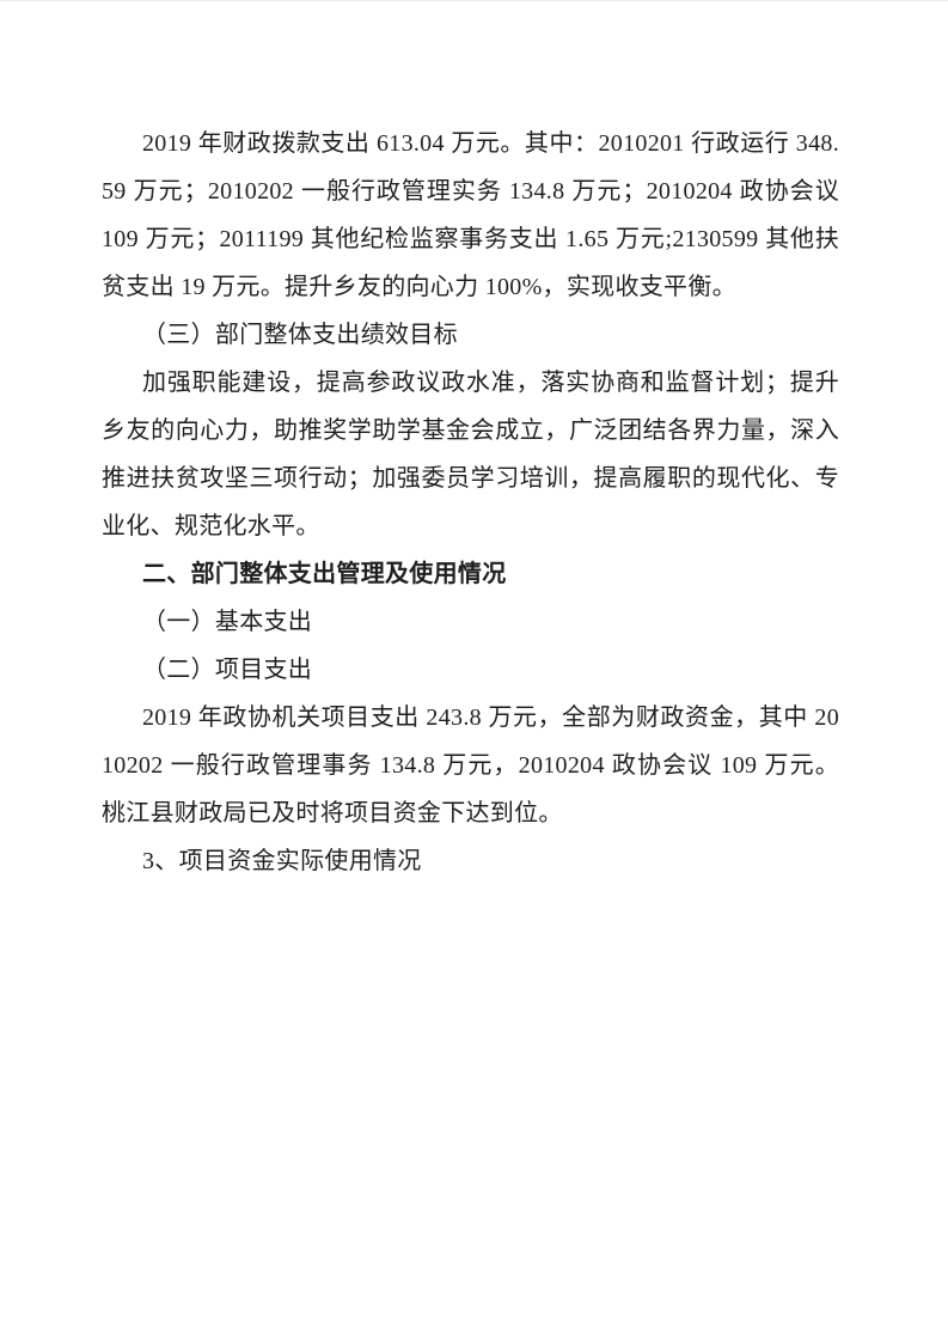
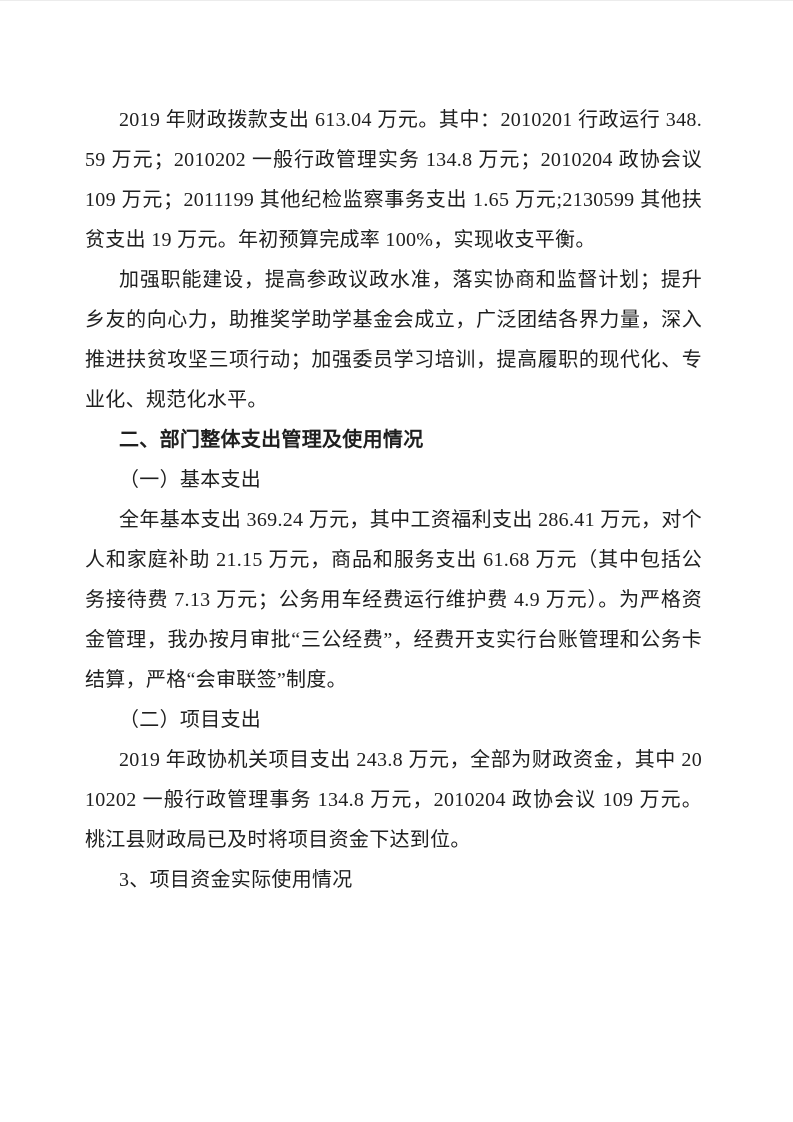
- 2019 年财政拨款支出 613.04 万元。其中：2010201 行政运行 348.59 万元；2010202 一般行政管理实务 134.8 万元；2010204 政协会议 109 万元；2011199 其他纪检监察事务支出 1.65 万元;2130599 其他扶贫支出 19 万元。提升乡友的向心力 100%，实现收支平衡。
+ 2019 年财政拨款支出 613.04 万元。其中：2010201 行政运行 348.59 万元；2010202 一般行政管理实务 134.8 万元；2010204 政协会议 109 万元；2011199 其他纪检监察事务支出 1.65 万元;2130599 其他扶贫支出 19 万元。年初预算完成率 100%，实现收支平衡。
- （三）部门整体支出绩效目标
  加强职能建设，提高参政议政水准，落实协商和监督计划；提升乡友的向心力，助推奖学助学基金会成立，广泛团结各界力量，深入推进扶贫攻坚三项行动；加强委员学习培训，提高履职的现代化、专业化、规范化水平。
  二、部门整体支出管理及使用情况
  （一）基本支出
+ 全年基本支出 369.24 万元，其中工资福利支出 286.41 万元，对个人和家庭补助 21.15 万元，商品和服务支出 61.68 万元（其中包括公务接待费 7.13 万元；公务用车经费运行维护费 4.9 万元）。为严格资金管理，我办按月审批“三公经费”，经费开支实行台账管理和公务卡结算，严格“会审联签”制度。
  （二）项目支出
  2019 年政协机关项目支出 243.8 万元，全部为财政资金，其中 2010202 一般行政管理事务 134.8 万元，2010204 政协会议 109 万元。桃江县财政局已及时将项目资金下达到位。
  3、项目资金实际使用情况
